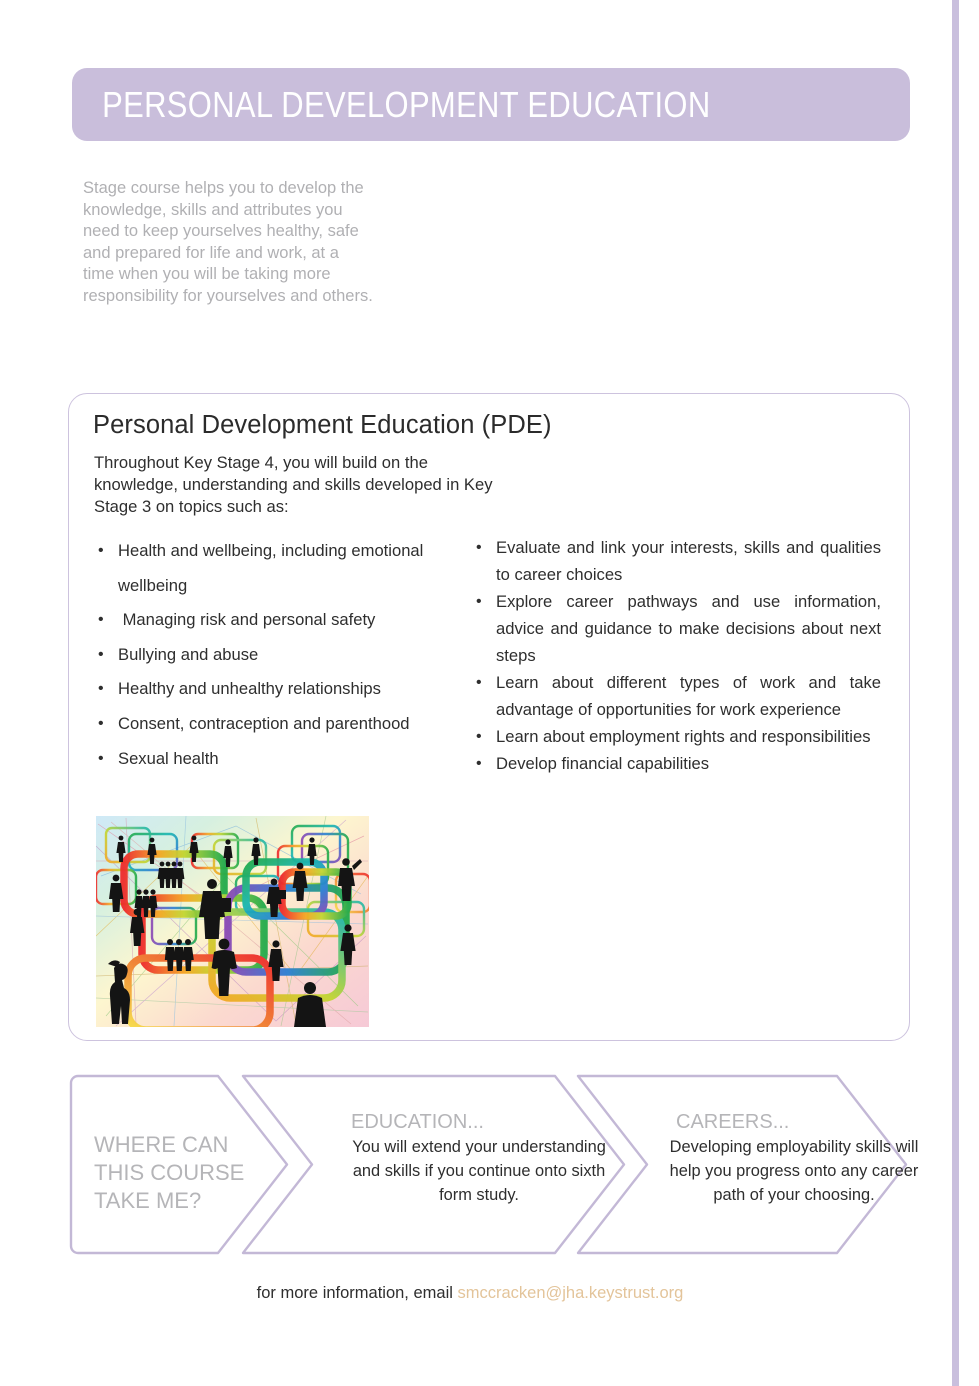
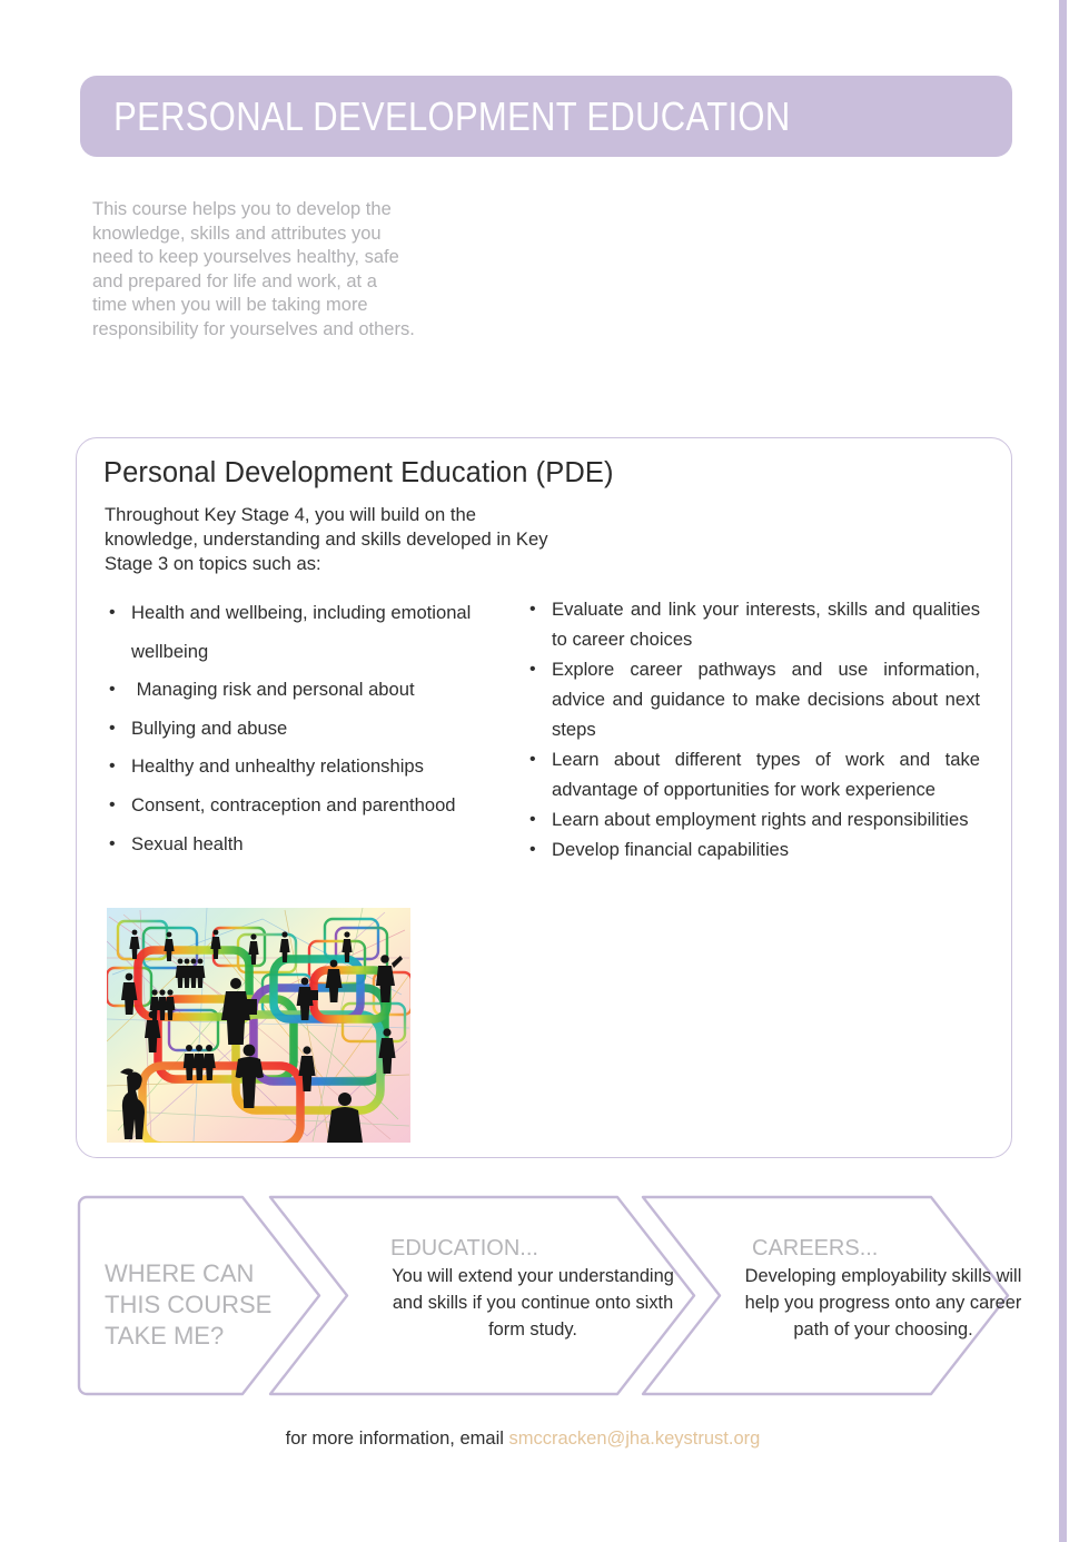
  PERSONAL DEVELOPMENT EDUCATION
- Stage course helps you to develop the knowledge, skills and attributes you need to keep yourselves healthy, safe and prepared for life and work, at a time when you will be taking more responsibility for yourselves and others.
+ This course helps you to develop the knowledge, skills and attributes you need to keep yourselves healthy, safe and prepared for life and work, at a time when you will be taking more responsibility for yourselves and others.
  Personal Development Education (PDE)
  Throughout Key Stage 4, you will build on the knowledge, understanding and skills developed in Key Stage 3 on topics such as:
  Health and wellbeing, including emotional wellbeing
- Managing risk and personal safety
+ Managing risk and personal about
  Bullying and abuse
  Healthy and unhealthy relationships
  Consent, contraception and parenthood
  Sexual health
  Evaluate and link your interests, skills and qualities to career choices
  Explore career pathways and use information, advice and guidance to make decisions about next steps
  Learn about different types of work and take advantage of opportunities for work experience
  Learn about employment rights and responsibilities
  Develop financial capabilities
  WHERE CAN THIS COURSE TAKE ME?
  EDUCATION...
  You will extend your understanding and skills if you continue onto sixth form study.
  CAREERS...
  Developing employability skills will help you progress onto any career path of your choosing.
  for more information, email smccracken@jha.keystrust.org
